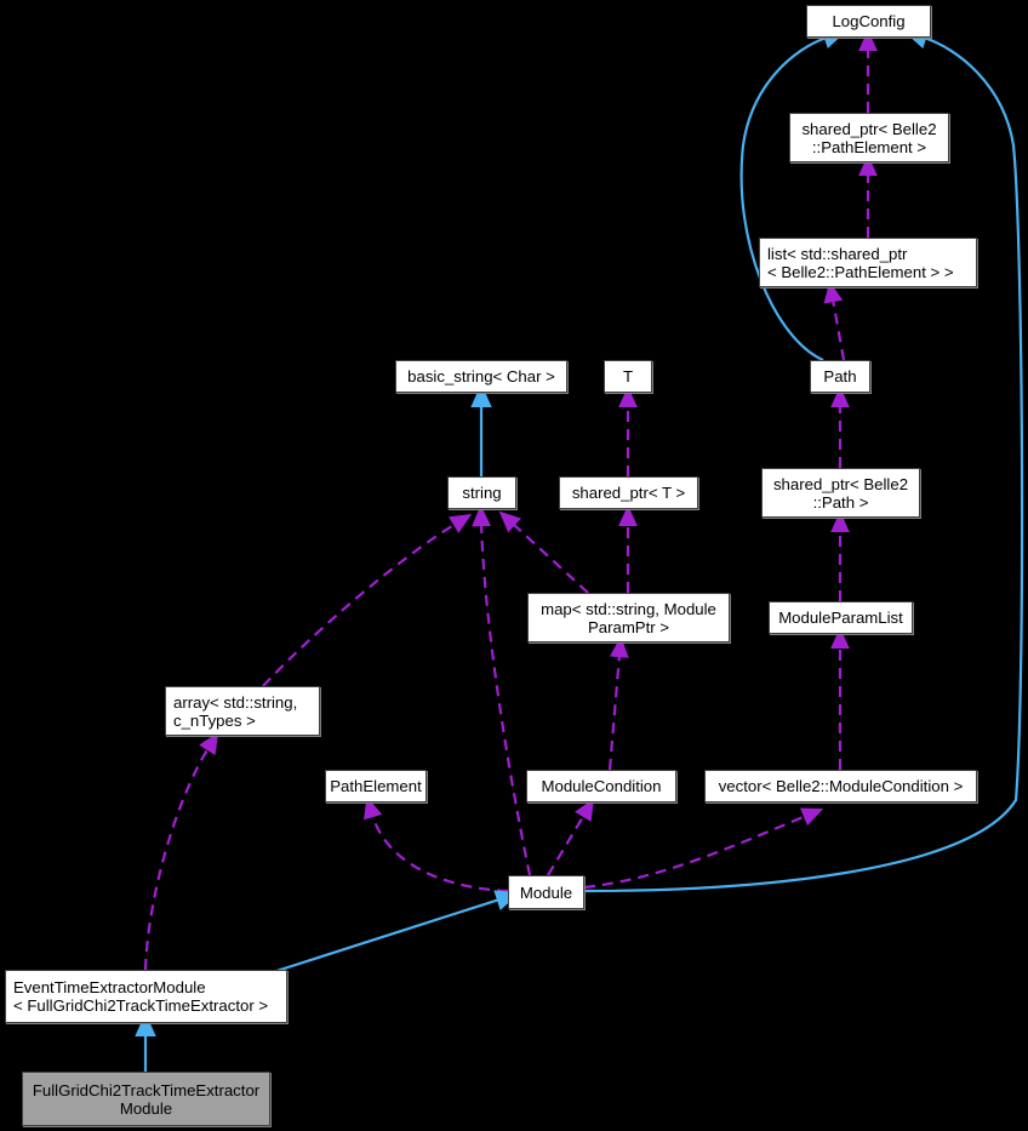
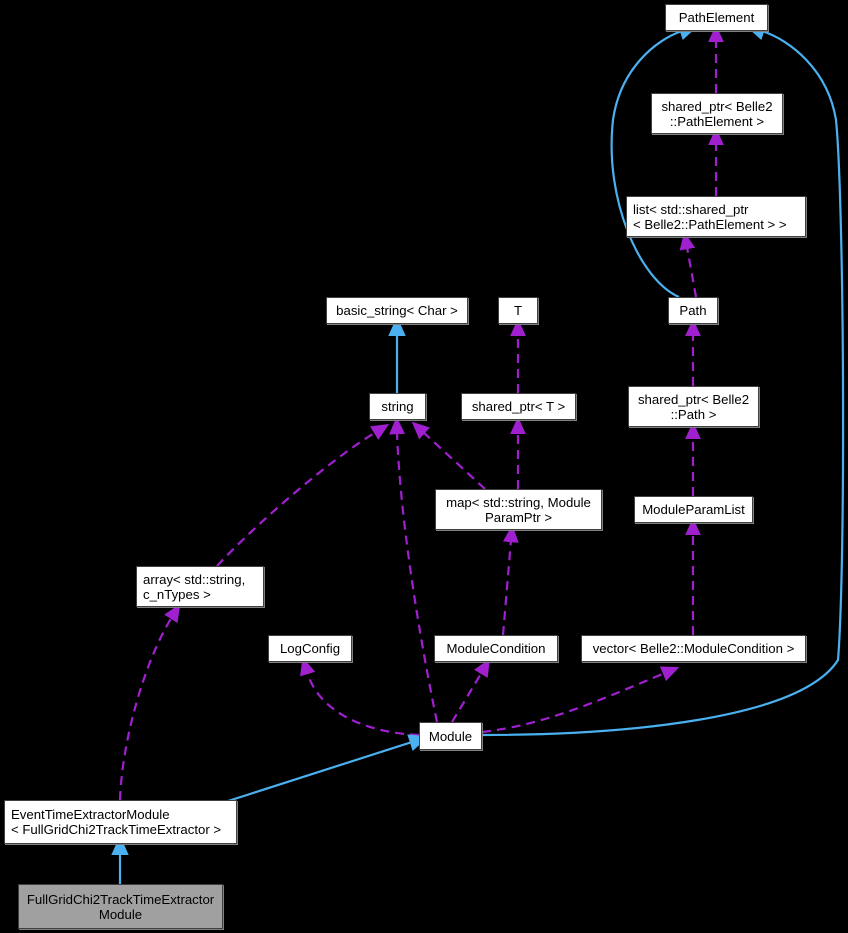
- LogConfig
+ PathElement
  shared_ptr< Belle2
  ::PathElement >
  list< std::shared_ptr
  < Belle2::PathElement > >
  basic_string< Char >
  T
  Path
  string
  shared_ptr< T >
  shared_ptr< Belle2
  ::Path >
  map< std::string, Module
  ParamPtr >
  ModuleParamList
  array< std::string,
  c_nTypes >
- PathElement
+ LogConfig
  ModuleCondition
  vector< Belle2::ModuleCondition >
  Module
  EventTimeExtractorModule
  < FullGridChi2TrackTimeExtractor >
  FullGridChi2TrackTimeExtractor
  Module
